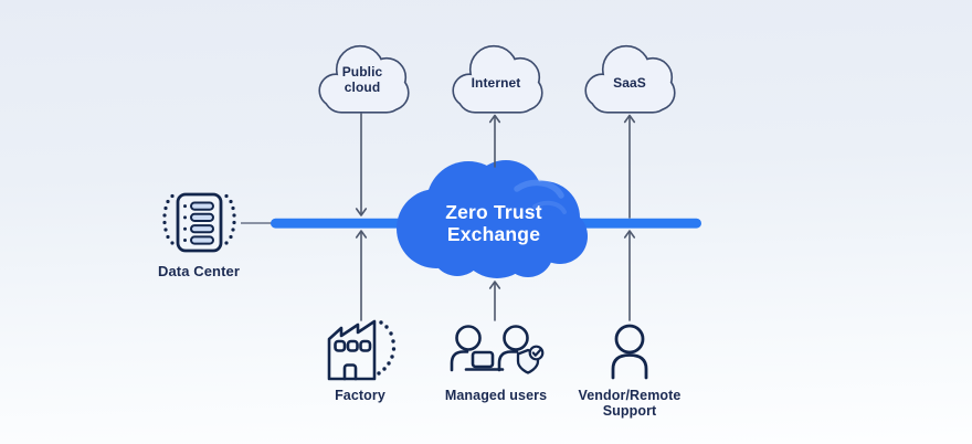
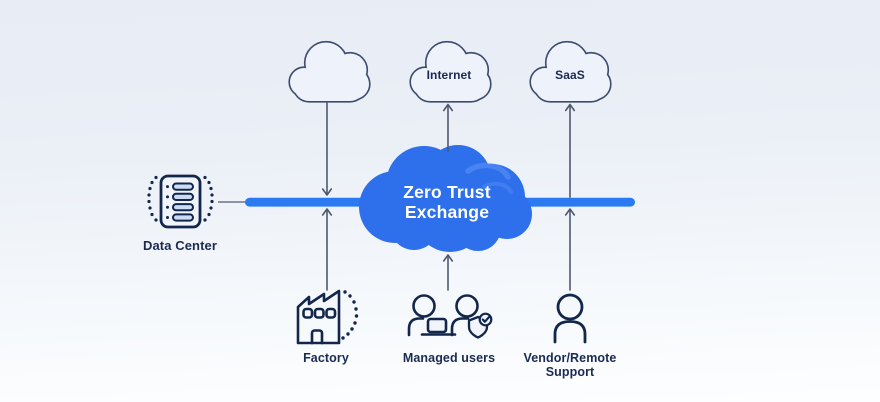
- Public cloud
  Internet
  SaaS
  Zero Trust Exchange
  Data Center
  Factory
  Managed users
  Vendor/Remote Support
